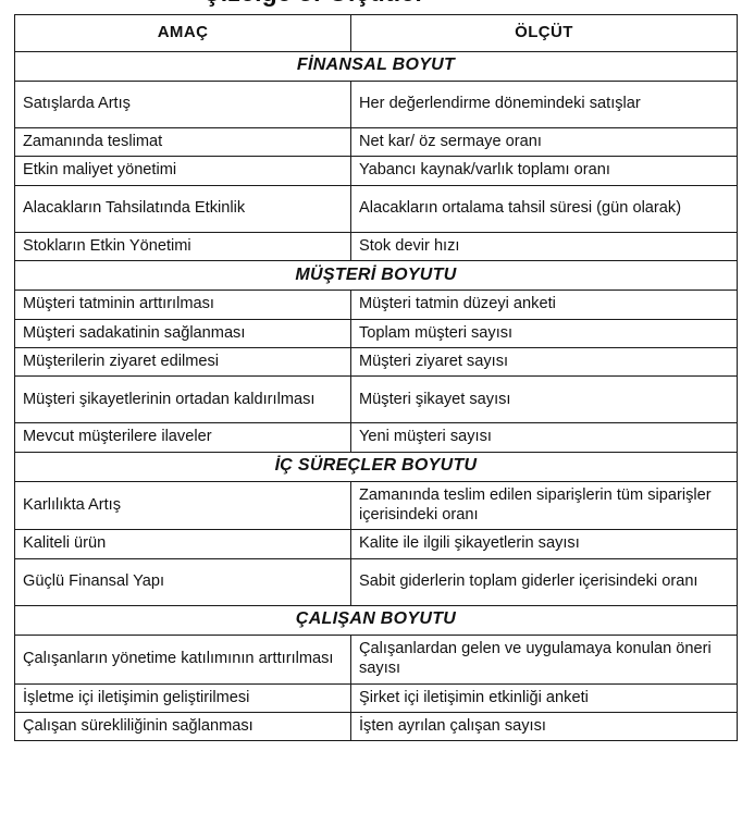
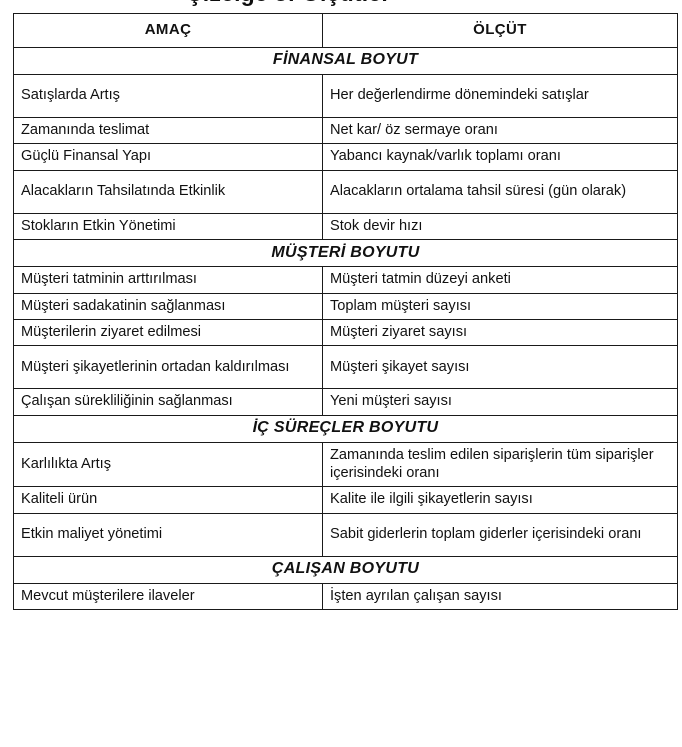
  AMAÇ	ÖLÇÜT
  FİNANSAL BOYUT
  Satışlarda Artış	Her değerlendirme dönemindeki satışlar
  Zamanında teslimat	Net kar/ öz sermaye oranı
- Etkin maliyet yönetimi	Yabancı kaynak/varlık toplamı oranı
+ Güçlü Finansal Yapı	Yabancı kaynak/varlık toplamı oranı
  Alacakların Tahsilatında Etkinlik	Alacakların ortalama tahsil süresi (gün olarak)
  Stokların Etkin Yönetimi	Stok devir hızı
  MÜŞTERİ BOYUTU
  Müşteri tatminin arttırılması	Müşteri tatmin düzeyi anketi
  Müşteri sadakatinin sağlanması	Toplam müşteri sayısı
  Müşterilerin ziyaret edilmesi	Müşteri ziyaret sayısı
  Müşteri şikayetlerinin ortadan kaldırılması	Müşteri şikayet sayısı
- Mevcut müşterilere ilaveler	Yeni müşteri sayısı
+ Çalışan sürekliliğinin sağlanması	Yeni müşteri sayısı
  İÇ SÜREÇLER BOYUTU
  Karlılıkta Artış	Zamanında teslim edilen siparişlerin tüm siparişler içerisindeki oranı
  Kaliteli ürün	Kalite ile ilgili şikayetlerin sayısı
- Güçlü Finansal Yapı	Sabit giderlerin toplam giderler içerisindeki oranı
+ Etkin maliyet yönetimi	Sabit giderlerin toplam giderler içerisindeki oranı
  ÇALIŞAN BOYUTU
- Çalışanların yönetime katılımının arttırılması	Çalışanlardan gelen ve uygulamaya konulan öneri sayısı
- İşletme içi iletişimin geliştirilmesi	Şirket içi iletişimin etkinliği anketi
- Çalışan sürekliliğinin sağlanması	İşten ayrılan çalışan sayısı
+ Mevcut müşterilere ilaveler	İşten ayrılan çalışan sayısı
